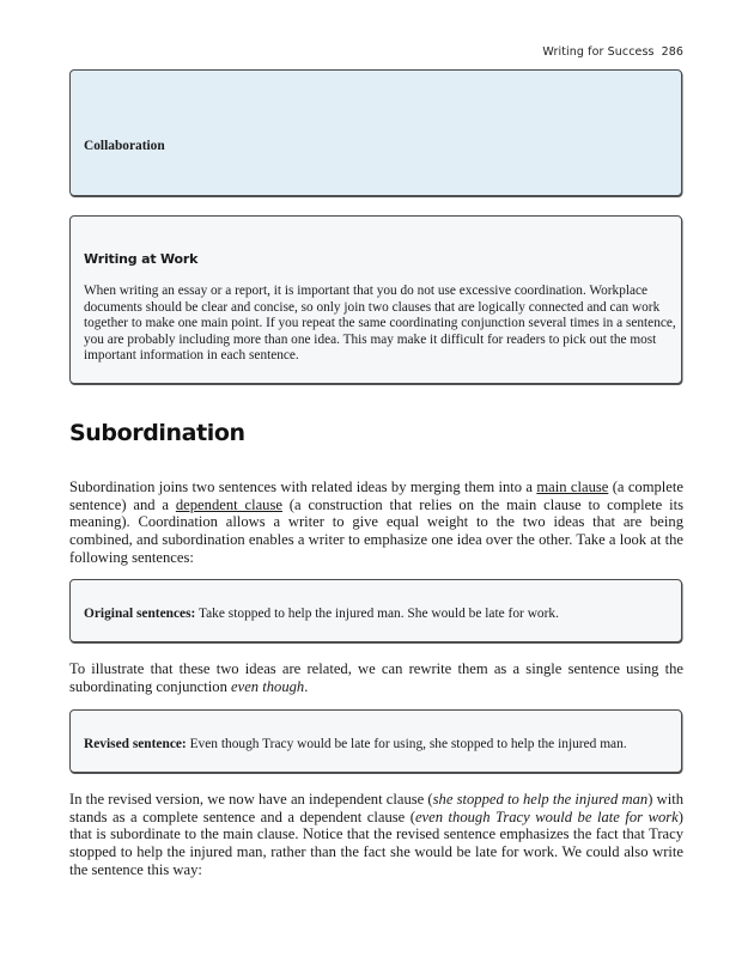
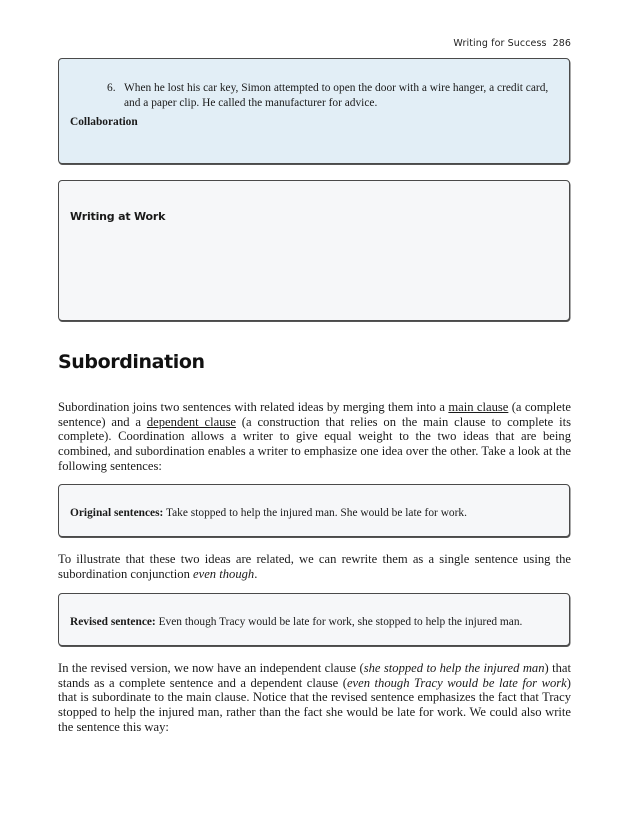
  Writing for Success 286
+ 6.
+ When he lost his car key, Simon attempted to open the door with a wire hanger, a credit card, and a paper clip. He called the manufacturer for advice.
  Collaboration
  Writing at Work
- When writing an essay or a report, it is important that you do not use excessive coordination. Workplace documents should be clear and concise, so only join two clauses that are logically connected and can work together to make one main point. If you repeat the same coordinating conjunction several times in a sentence, you are probably including more than one idea. This may make it difficult for readers to pick out the most important information in each sentence.
  Subordination
- Subordination joins two sentences with related ideas by merging them into a main clause (a complete sentence) and a dependent clause (a construction that relies on the main clause to complete its meaning). Coordination allows a writer to give equal weight to the two ideas that are being combined, and subordination enables a writer to emphasize one idea over the other. Take a look at the following sentences:
+ Subordination joins two sentences with related ideas by merging them into a main clause (a complete sentence) and a dependent clause (a construction that relies on the main clause to complete its complete). Coordination allows a writer to give equal weight to the two ideas that are being combined, and subordination enables a writer to emphasize one idea over the other. Take a look at the following sentences:
  Original sentences: Take stopped to help the injured man. She would be late for work.
- To illustrate that these two ideas are related, we can rewrite them as a single sentence using the subordinating conjunction even though.
+ To illustrate that these two ideas are related, we can rewrite them as a single sentence using the subordination conjunction even though.
- Revised sentence: Even though Tracy would be late for using, she stopped to help the injured man.
+ Revised sentence: Even though Tracy would be late for work, she stopped to help the injured man.
- In the revised version, we now have an independent clause (she stopped to help the injured man) with stands as a complete sentence and a dependent clause (even though Tracy would be late for work) that is subordinate to the main clause. Notice that the revised sentence emphasizes the fact that Tracy stopped to help the injured man, rather than the fact she would be late for work. We could also write the sentence this way:
+ In the revised version, we now have an independent clause (she stopped to help the injured man) that stands as a complete sentence and a dependent clause (even though Tracy would be late for work) that is subordinate to the main clause. Notice that the revised sentence emphasizes the fact that Tracy stopped to help the injured man, rather than the fact she would be late for work. We could also write the sentence this way:
